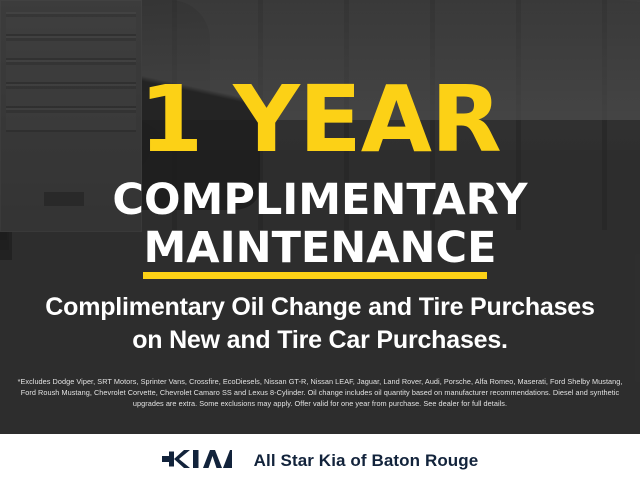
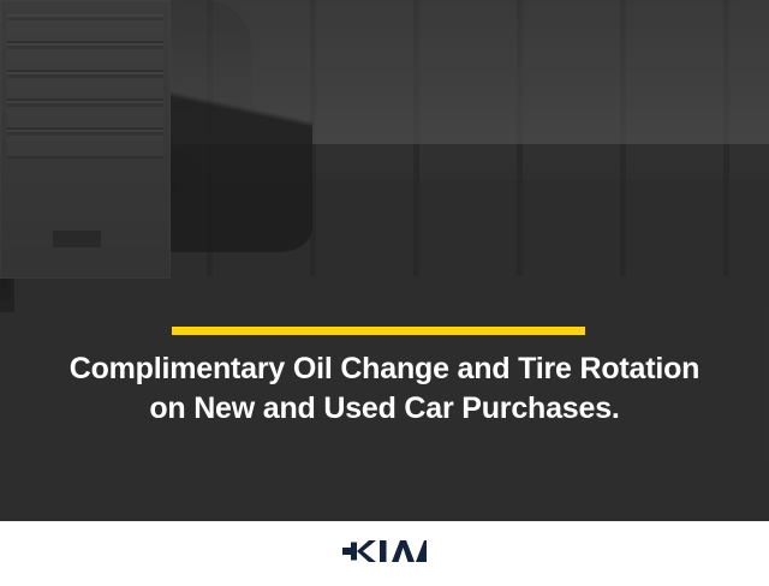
- 1 YEAR
- COMPLIMENTARY
- MAINTENANCE
- Complimentary Oil Change and Tire Purchases
+ Complimentary Oil Change and Tire Rotation
- on New and Tire Car Purchases.
+ on New and Used Car Purchases.
- *Excludes Dodge Viper, SRT Motors, Sprinter Vans, Crossfire, EcoDiesels, Nissan GT-R, Nissan LEAF, Jaguar, Land Rover, Audi, Porsche, Alfa Romeo, Maserati, Ford Shelby Mustang, Ford Roush Mustang, Chevrolet Corvette, Chevrolet Camaro SS and Lexus 8-Cylinder. Oil change includes oil quantity based on manufacturer recommendations. Diesel and synthetic upgrades are extra. Some exclusions may apply. Offer valid for one year from purchase. See dealer for full details.
- All Star Kia of Baton Rouge
